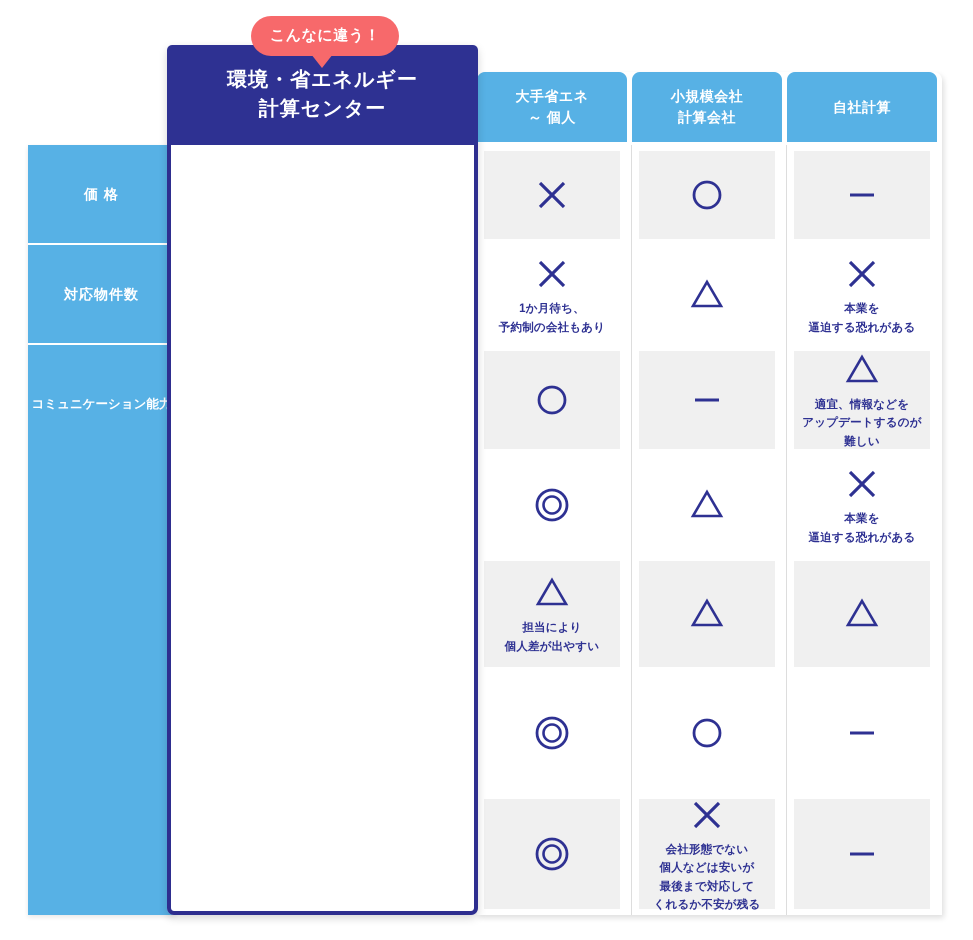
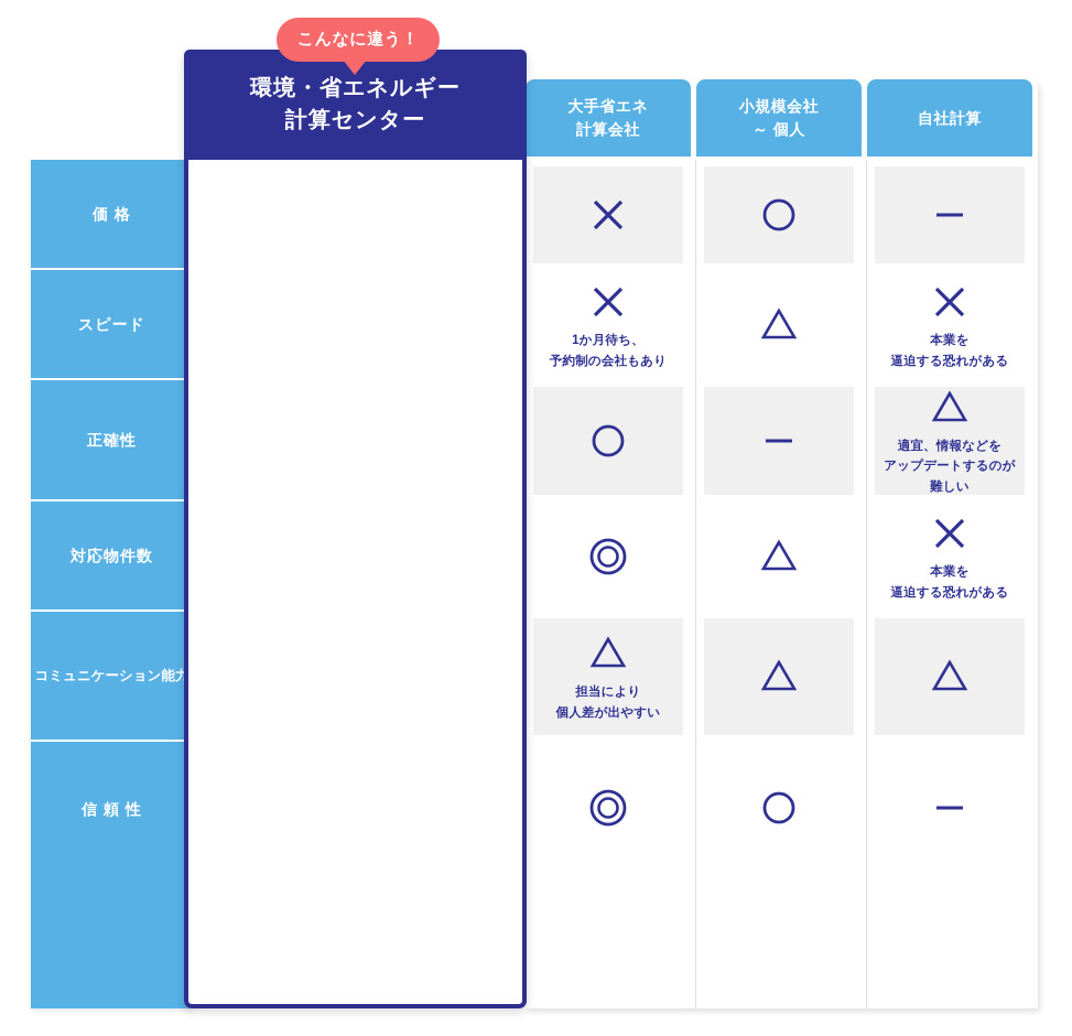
  こんなに違う！
  環境・省エネルギー
  計算センター
  大手省エネ
- ～ 個人
+ 計算会社
  小規模会社
- 計算会社
+ ～ 個人
  自社計算
  価 格
+ スピード
+ 正確性
  対応物件数
  コミュニケーション
  能力
+ 信 頼 性
  1か月待ち、
  予約制の会社もあり
  本業を
  逼迫する恐れがある
  適宜、情報などを
  アップデートするのが
  難しい
  本業を
  逼迫する恐れがある
  担当により
  個人差が出やすい
- 会社形態でない
- 個人などは安いが
- 最後まで対応して
- くれるか不安が残る
